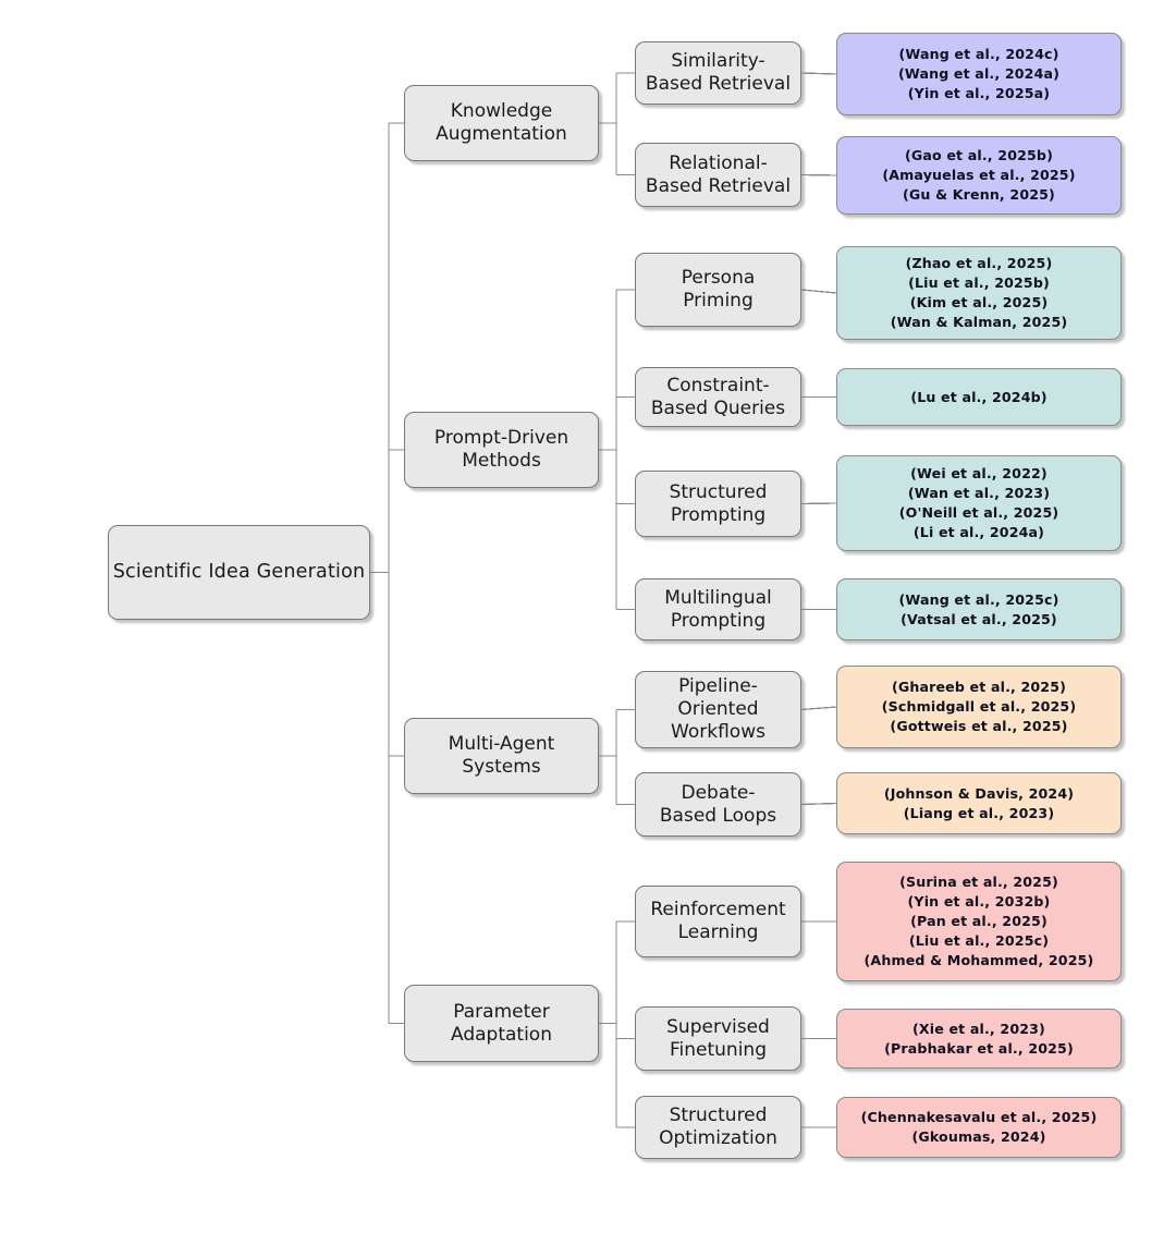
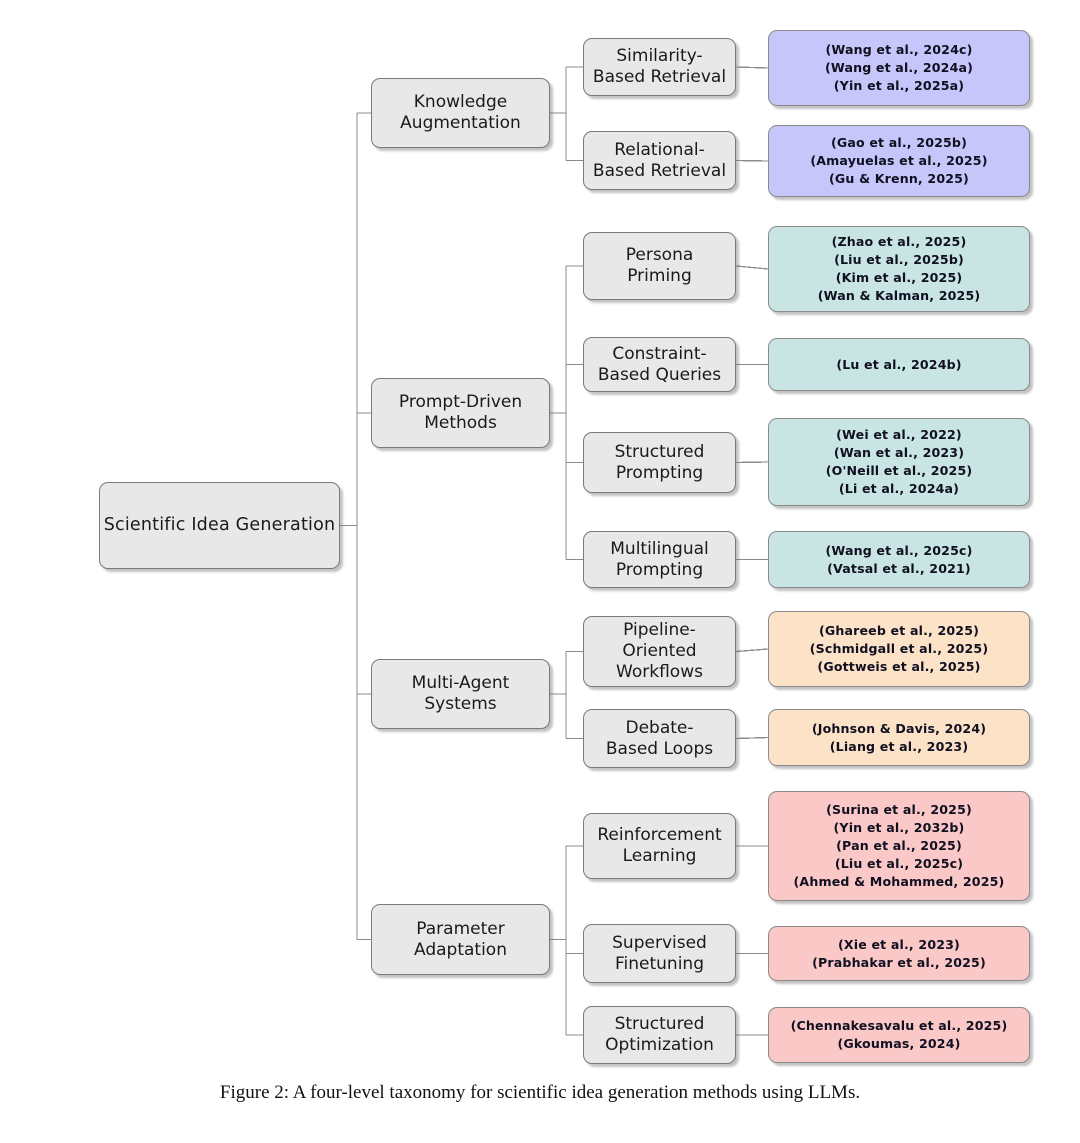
  Scientific Idea Generation
  Knowledge
  Augmentation
  Similarity-
  Based Retrieval
  (Wang et al., 2024c)
  (Wang et al., 2024a)
  (Yin et al., 2025a)
  Relational-
  Based Retrieval
  (Gao et al., 2025b)
  (Amayuelas et al., 2025)
  (Gu & Krenn, 2025)
  Prompt-Driven
  Methods
  Persona
  Priming
  (Zhao et al., 2025)
  (Liu et al., 2025b)
  (Kim et al., 2025)
  (Wan & Kalman, 2025)
  Constraint-
  Based Queries
  (Lu et al., 2024b)
  Structured
  Prompting
  (Wei et al., 2022)
  (Wan et al., 2023)
  (O'Neill et al., 2025)
  (Li et al., 2024a)
  Multilingual
  Prompting
  (Wang et al., 2025c)
- (Vatsal et al., 2025)
+ (Vatsal et al., 2021)
  Multi-Agent
  Systems
  Pipeline-
  Oriented
  Workflows
  (Ghareeb et al., 2025)
  (Schmidgall et al., 2025)
  (Gottweis et al., 2025)
  Debate-
  Based Loops
  (Johnson & Davis, 2024)
  (Liang et al., 2023)
  Parameter
  Adaptation
  Reinforcement
  Learning
  (Surina et al., 2025)
  (Yin et al., 2032b)
  (Pan et al., 2025)
  (Liu et al., 2025c)
  (Ahmed & Mohammed, 2025)
  Supervised
  Finetuning
  (Xie et al., 2023)
  (Prabhakar et al., 2025)
  Structured
  Optimization
  (Chennakesavalu et al., 2025)
  (Gkoumas, 2024)
+ Figure 2: A four-level taxonomy for scientific idea generation methods using LLMs.
